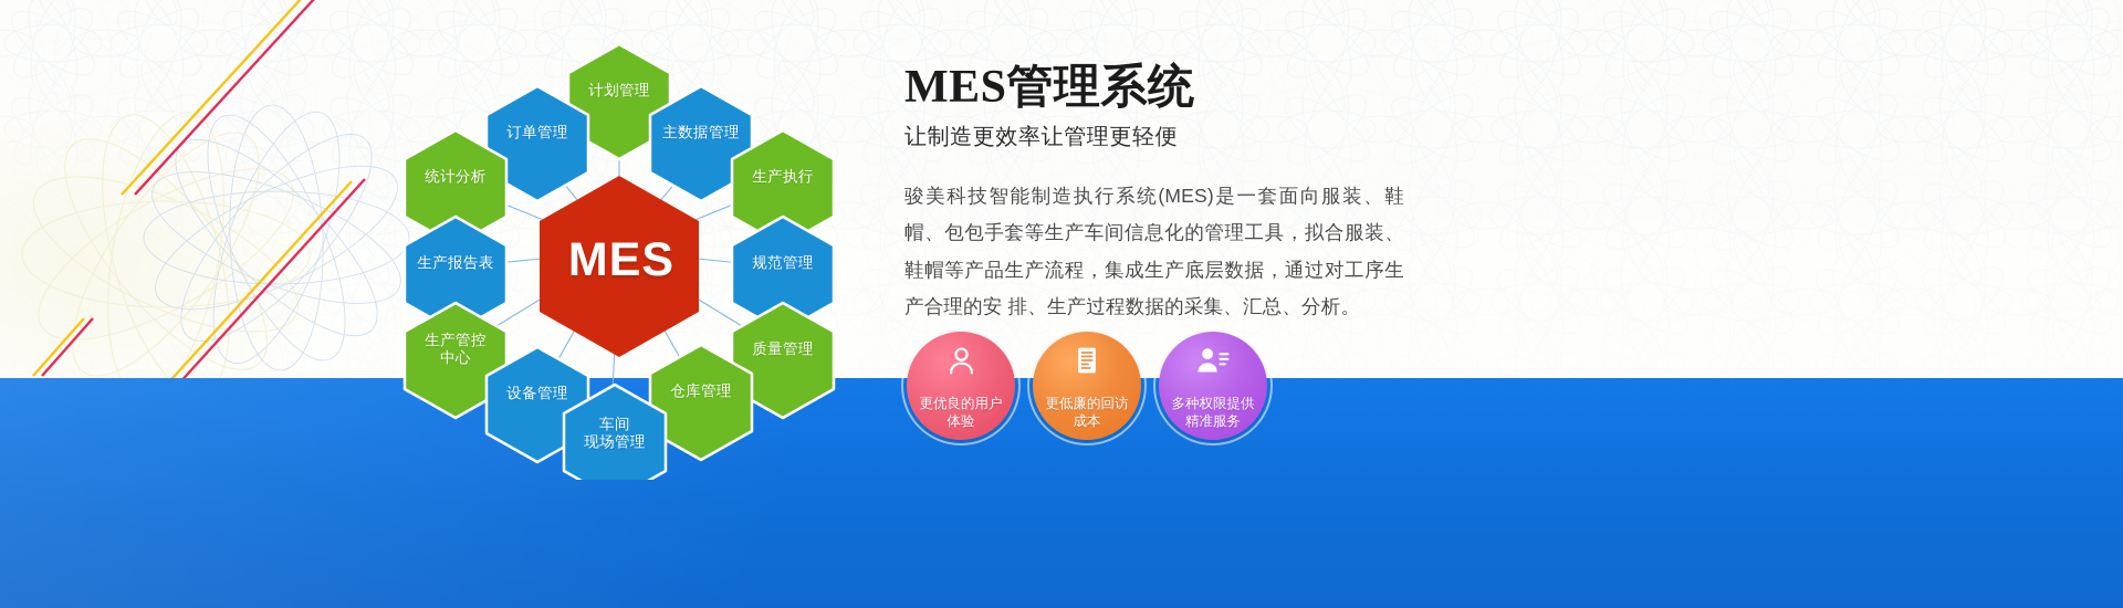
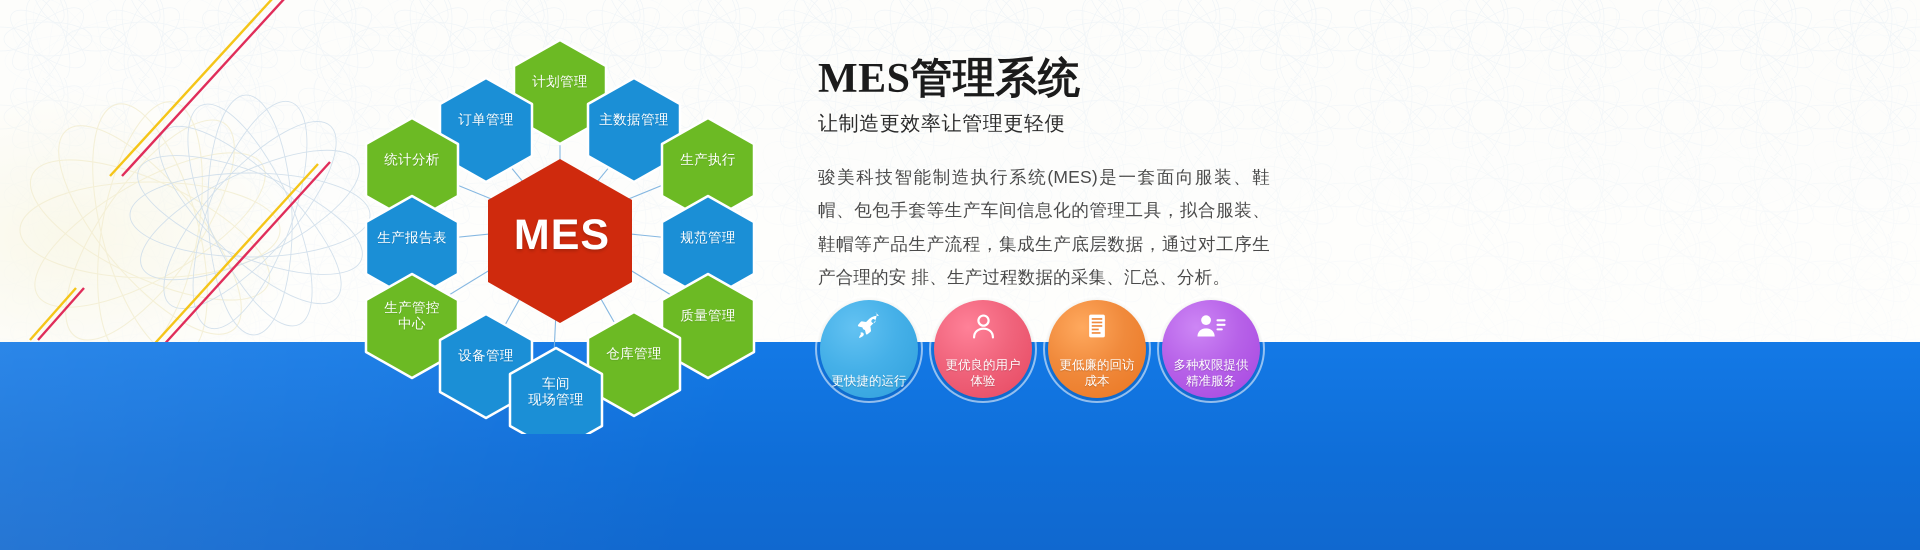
  计划管理
  订单管理
  主数据管理
  统计分析
  生产执行
  生产报告表
  规范管理
  生产管控
  中心
  质量管理
  设备管理
  仓库管理
  车间
  现场管理
  MES
  MES管理系统
  让制造更效率让管理更轻便
  骏美科技智能制造执行系统(MES)是一套面向服装、鞋帽、包包手套等生产车间信息化的管理工具，拟合服装、鞋帽等产品生产流程，集成生产底层数据，通过对工序生产合理的安 排、生产过程数据的采集、汇总、分析。
+ 更快捷的运行
  更优良的用户
  体验
  更低廉的回访
  成本
  多种权限提供
  精准服务
